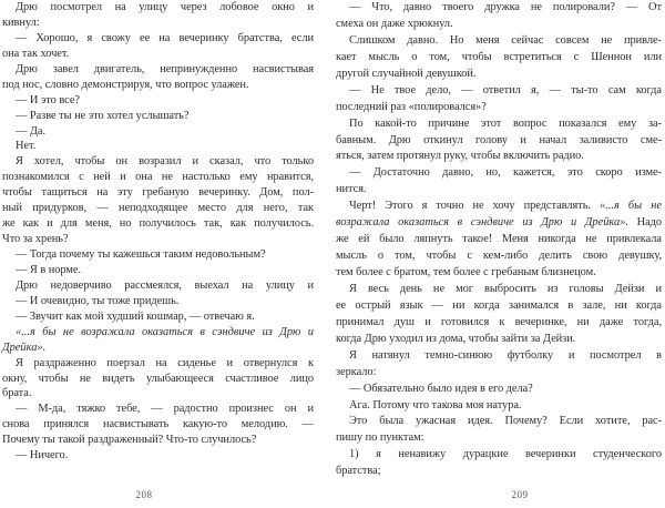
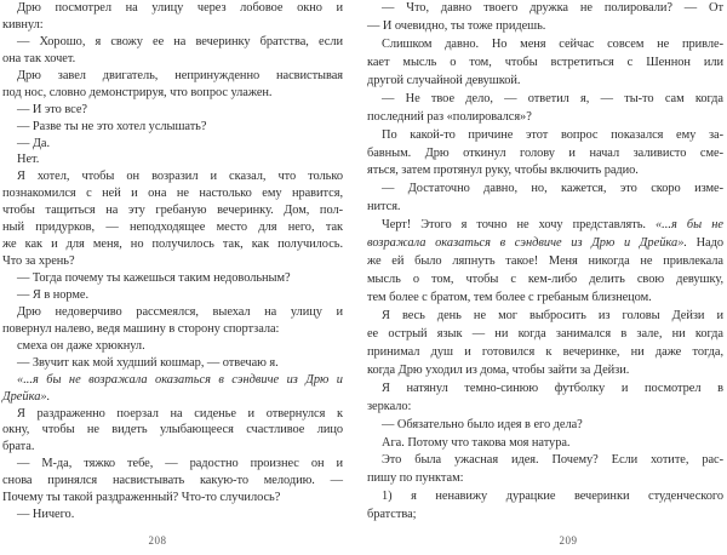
  Дрю посмотрел на улицу через лобовое окно и
  кивнул:
  — Хорошо, я свожу ее на вечеринку братства, если
  она так хочет.
  Дрю завел двигатель, непринужденно насвистывая
  под нос, словно демонстрируя, что вопрос улажен.
  — И это все?
  — Разве ты не это хотел услышать?
  — Да.
  Нет.
  Я хотел, чтобы он возразил и сказал, что только
  познакомился с ней и она не настолько ему нравится,
  чтобы тащиться на эту гребаную вечеринку. Дом, пол-
  ный придурков, — неподходящее место для него, так
  же как и для меня, но получилось так, как получилось.
  Что за хрень?
  — Тогда почему ты кажешься таким недовольным?
  — Я в норме.
  Дрю недоверчиво рассмеялся, выехал на улицу и
+ повернул налево, ведя машину в сторону спортзала:
- — И очевидно, ты тоже придешь.
+ смеха он даже хрюкнул.
  — Звучит как мой худший кошмар, — отвечаю я.
  «...я бы не возражала оказаться в сэндвиче из Дрю и
  Дрейка».
  Я раздраженно поерзал на сиденье и отвернулся к
  окну, чтобы не видеть улыбающееся счастливое лицо
  брата.
  — М-да, тяжко тебе, — радостно произнес он и
  снова принялся насвистывать какую-то мелодию. —
  Почему ты такой раздраженный? Что-то случилось?
  — Ничего.
  — Что, давно твоего дружка не полировали? — От
- смеха он даже хрюкнул.
+ — И очевидно, ты тоже придешь.
  Слишком давно. Но меня сейчас совсем не привле-
  кает мысль о том, чтобы встретиться с Шеннон или
  другой случайной девушкой.
  — Не твое дело, — ответил я, — ты-то сам когда
  последний раз «полировался»?
  По какой-то причине этот вопрос показался ему за-
  бавным. Дрю откинул голову и начал заливисто сме-
  яться, затем протянул руку, чтобы включить радио.
  — Достаточно давно, но, кажется, это скоро изме-
  нится.
  Черт! Этого я точно не хочу представлять. «...я бы не
  возражала оказаться в сэндвиче из Дрю и Дрейка». Надо
  же ей было ляпнуть такое! Меня никогда не привлекала
  мысль о том, чтобы с кем-либо делить свою девушку,
  тем более с братом, тем более с гребаным близнецом.
  Я весь день не мог выбросить из головы Дейзи и
  ее острый язык — ни когда занимался в зале, ни когда
  принимал душ и готовился к вечеринке, ни даже тогда,
  когда Дрю уходил из дома, чтобы зайти за Дейзи.
  Я натянул темно-синюю футболку и посмотрел в
  зеркало:
  — Обязательно было идея в его дела?
  Ага. Потому что такова моя натура.
  Это была ужасная идея. Почему? Если хотите, рас-
  пишу по пунктам:
  1) я ненавижу дурацкие вечеринки студенческого
  братства;
  208
  209
